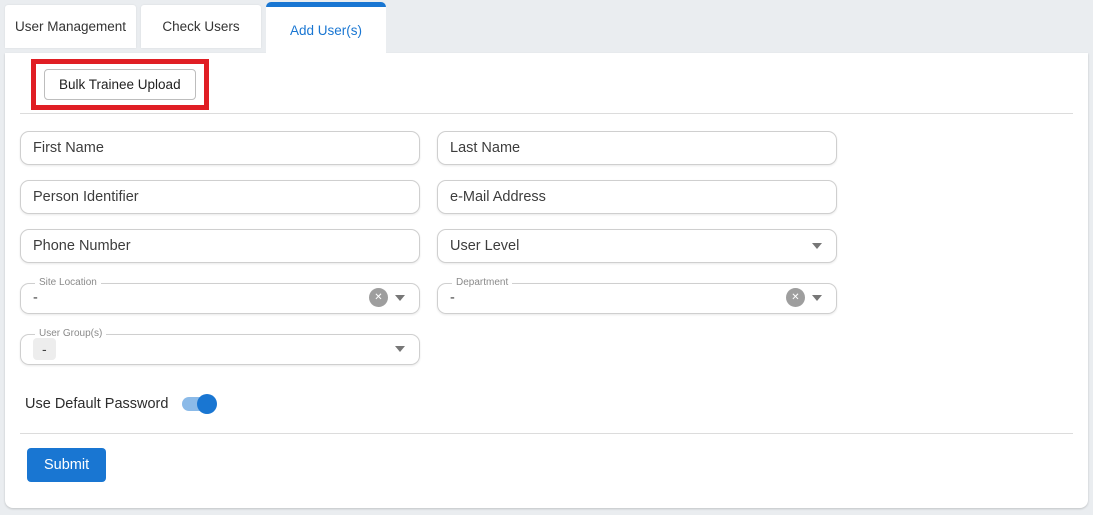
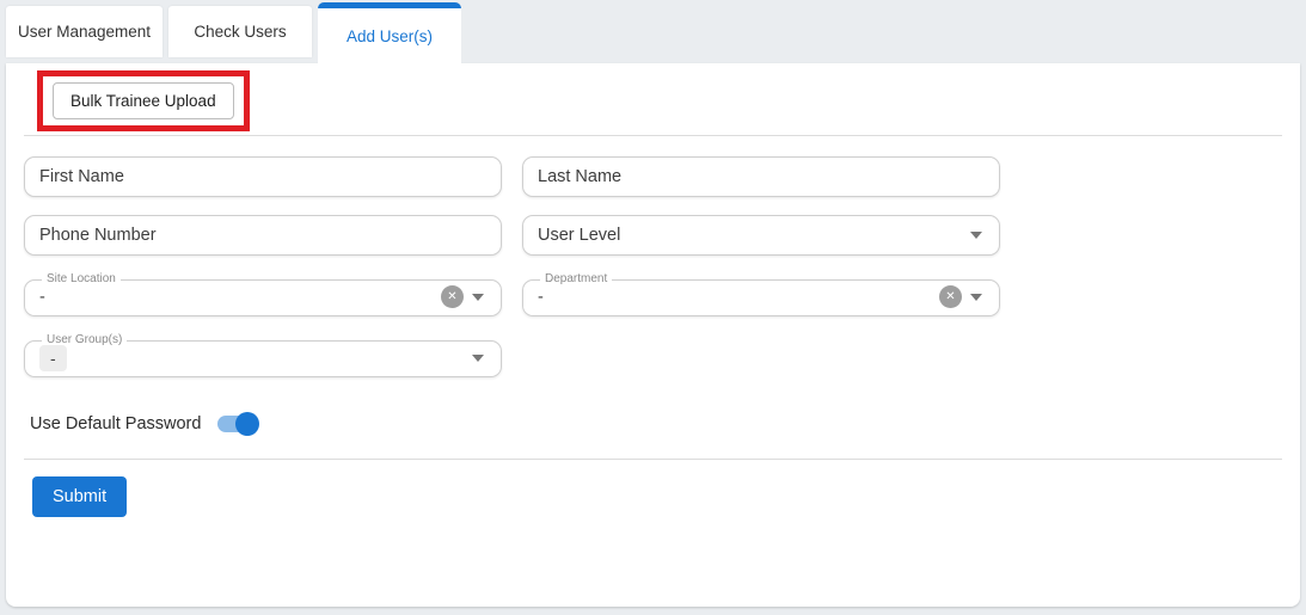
  User Management
  Check Users
  Add User(s)
  Bulk Trainee Upload
  First Name
  Last Name
- Person Identifier
- e-Mail Address
  Phone Number
  User Level
  Site Location
  -
  ✕
  Department
  -
  ✕
  User Group(s)
  -
  Use Default Password
  Submit
